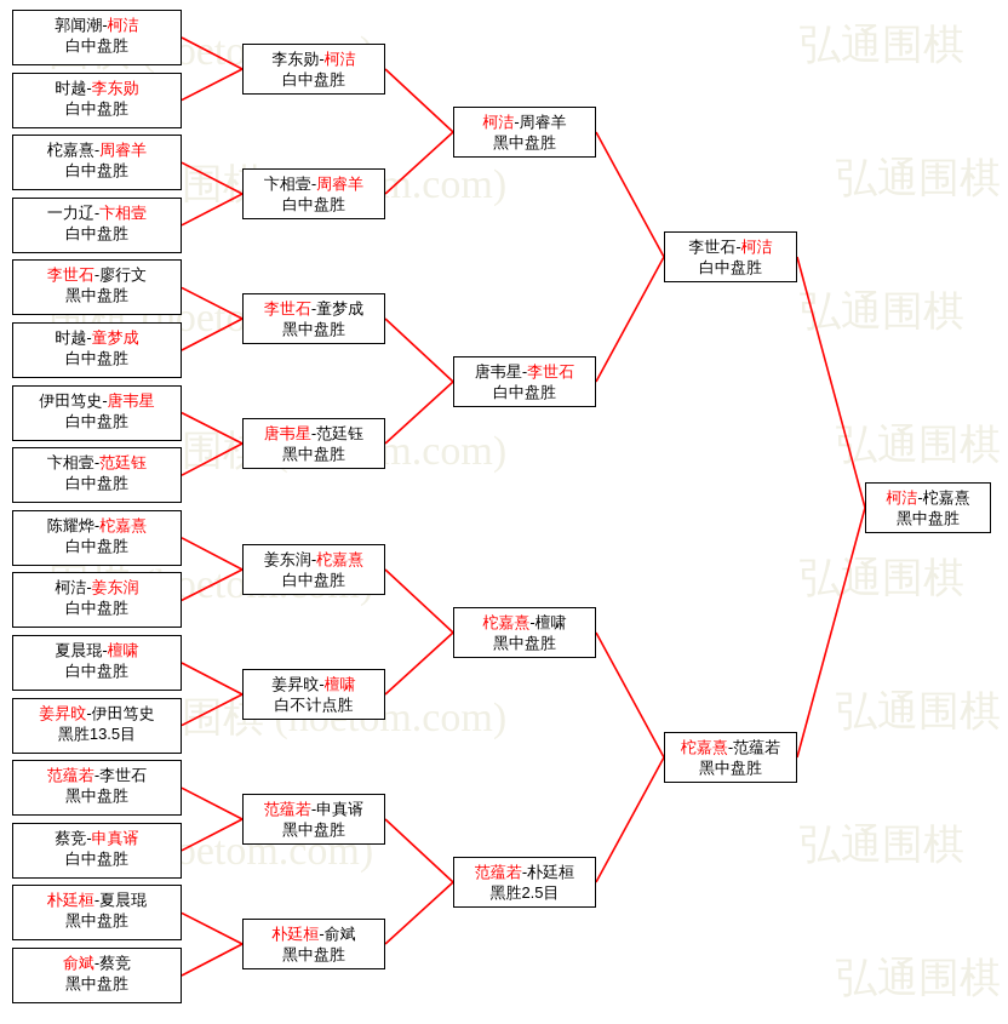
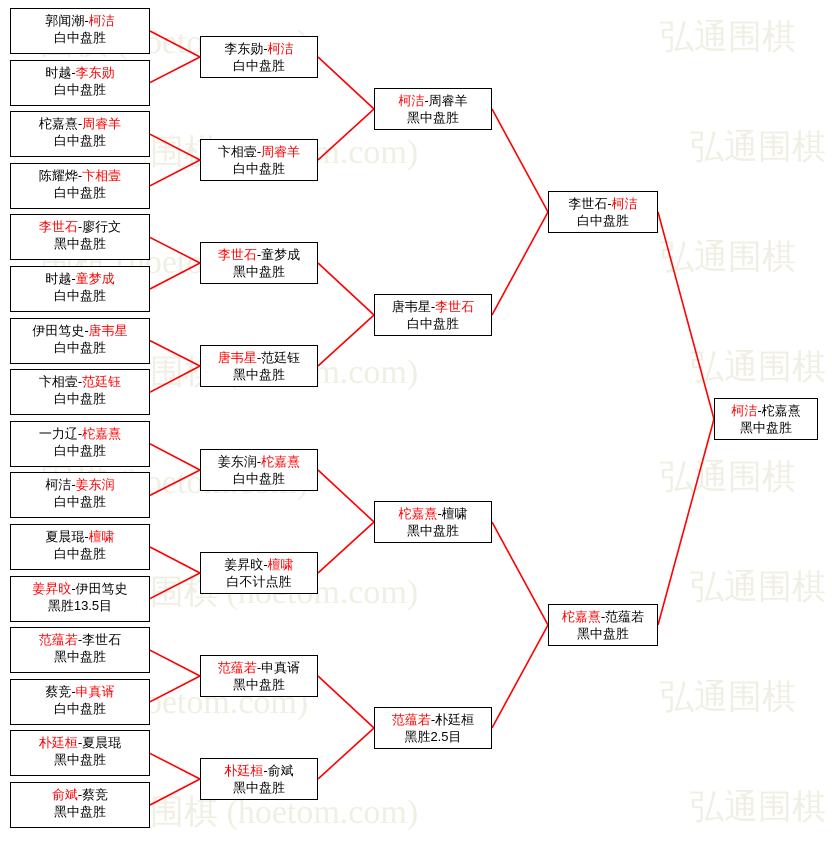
  弘通围棋
  弘通围棋
  弘通围棋
  弘通围棋
  弘通围棋
  弘通围棋
  oetom.com)
  弘通围棋
+ 围棋 (hoetom.com)
  弘通围棋
  郭闻潮-柯洁
  白中盘胜
  时越-李东勋
  白中盘胜
  柁嘉熹-周睿羊
  白中盘胜
- 一力辽-卞相壹
+ 陈耀烨-卞相壹
  白中盘胜
  李世石-廖行文
  黑中盘胜
  时越-童梦成
  白中盘胜
  伊田笃史-唐韦星
  白中盘胜
  卞相壹-范廷钰
  白中盘胜
- 陈耀烨-柁嘉熹
+ 一力辽-柁嘉熹
  白中盘胜
  柯洁-姜东润
  白中盘胜
  夏晨琨-檀啸
  白中盘胜
  姜昇旼-伊田笃史
  黑胜13.5目
  范蕴若-李世石
  黑中盘胜
  蔡竞-申真谞
  白中盘胜
  朴廷桓-夏晨琨
  黑中盘胜
  俞斌-蔡竞
  黑中盘胜
  李东勋-柯洁
  白中盘胜
  卞相壹-周睿羊
  白中盘胜
  李世石-童梦成
  黑中盘胜
  唐韦星-范廷钰
  黑中盘胜
  姜东润-柁嘉熹
  白中盘胜
  姜昇旼-檀啸
  白不计点胜
  范蕴若-申真谞
  黑中盘胜
  朴廷桓-俞斌
  黑中盘胜
  柯洁-周睿羊
  黑中盘胜
  唐韦星-李世石
  白中盘胜
  柁嘉熹-檀啸
  黑中盘胜
  范蕴若-朴廷桓
  黑胜2.5目
  李世石-柯洁
  白中盘胜
  柁嘉熹-范蕴若
  黑中盘胜
  柯洁-柁嘉熹
  黑中盘胜
